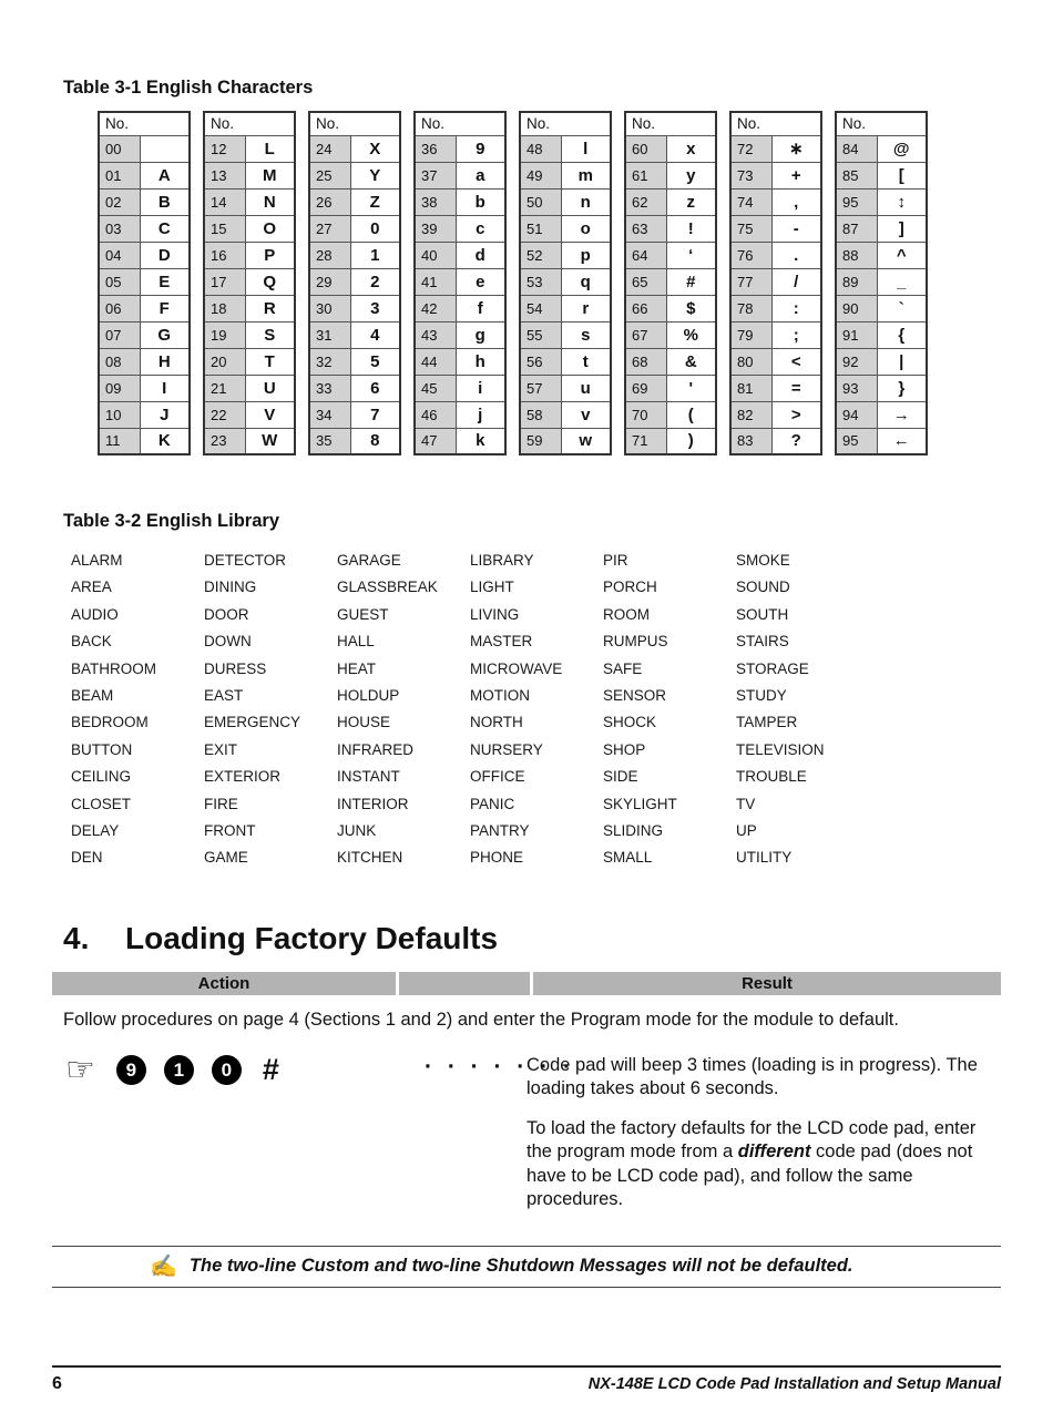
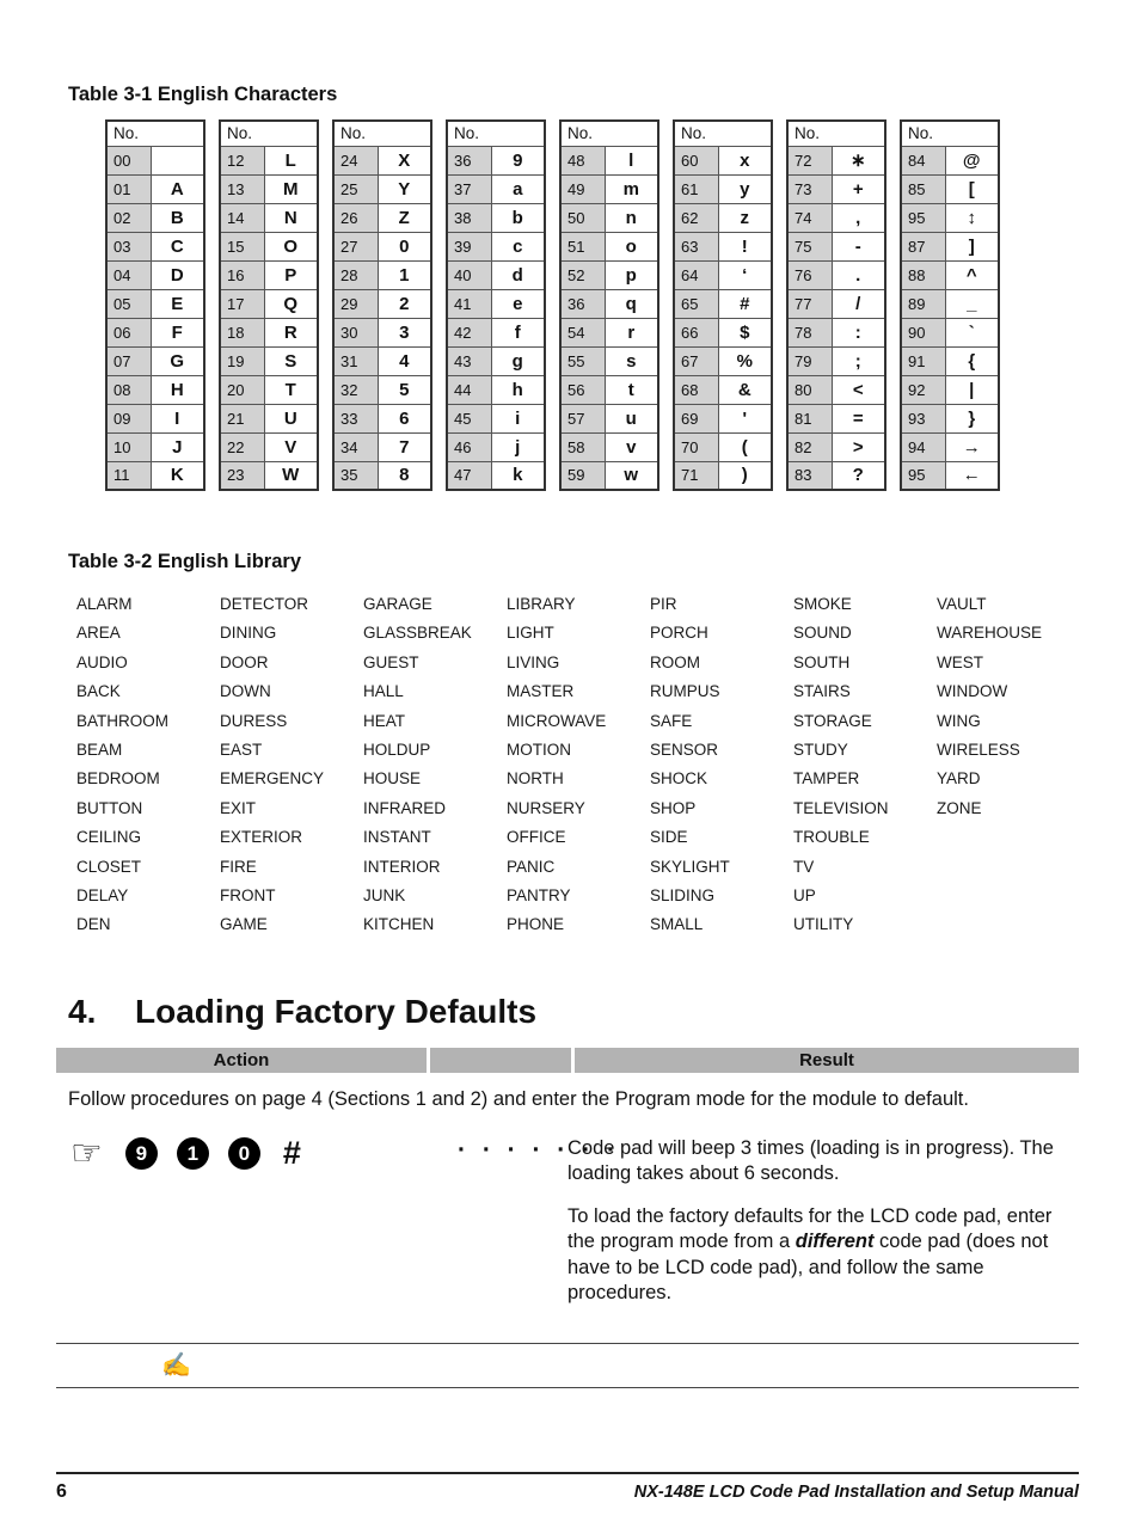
  Table 3-1 English Characters
  No.
  00
  01	A
  02	B
  03	C
  04	D
  05	E
  06	F
  07	G
  08	H
  09	I
  10	J
  11	K
  No.
  12	L
  13	M
  14	N
  15	O
  16	P
  17	Q
  18	R
  19	S
  20	T
  21	U
  22	V
  23	W
  No.
  24	X
  25	Y
  26	Z
  27	0
  28	1
  29	2
  30	3
  31	4
  32	5
  33	6
  34	7
  35	8
  No.
  36	9
  37	a
  38	b
  39	c
  40	d
  41	e
  42	f
  43	g
  44	h
  45	i
  46	j
  47	k
  No.
  48	l
  49	m
  50	n
  51	o
  52	p
- 53	q
+ 36	q
  54	r
  55	s
  56	t
  57	u
  58	v
  59	w
  No.
  60	x
  61	y
  62	z
  63	!
  64	‘
  65	#
  66	$
  67	%
  68	&
  69	'
  70	(
  71	)
  No.
  72	∗
  73	+
  74	,
  75	-
  76	.
  77	/
  78	:
  79	;
  80	<
  81	=
  82	>
  83	?
  No.
  84	@
  85	[
  95	↕
  87	]
  88	^
  89	_
  90	`
  91	{
  92	|
  93	}
  94	→
  95	←
  Table 3-2 English Library
  ALARM
  AREA
  AUDIO
  BACK
  BATHROOM
  BEAM
  BEDROOM
  BUTTON
  CEILING
  CLOSET
  DELAY
  DEN
  DETECTOR
  DINING
  DOOR
  DOWN
  DURESS
  EAST
  EMERGENCY
  EXIT
  EXTERIOR
  FIRE
  FRONT
  GAME
  GARAGE
  GLASSBREAK
  GUEST
  HALL
  HEAT
  HOLDUP
  HOUSE
  INFRARED
  INSTANT
  INTERIOR
  JUNK
  KITCHEN
  LIBRARY
  LIGHT
  LIVING
  MASTER
  MICROWAVE
  MOTION
  NORTH
  NURSERY
  OFFICE
  PANIC
  PANTRY
  PHONE
  PIR
  PORCH
  ROOM
  RUMPUS
  SAFE
  SENSOR
  SHOCK
  SHOP
  SIDE
  SKYLIGHT
  SLIDING
  SMALL
  SMOKE
  SOUND
  SOUTH
  STAIRS
  STORAGE
  STUDY
  TAMPER
  TELEVISION
  TROUBLE
  TV
  UP
  UTILITY
+ VAULT
+ WAREHOUSE
+ WEST
+ WINDOW
+ WING
+ WIRELESS
+ YARD
+ ZONE
  4.
  Loading Factory Defaults
  Action
  Result
  Follow procedures on page 4 (Sections 1 and 2) and enter the Program mode for the module to default.
  ☞
  9
  1
  0
  #
  · · · · · ·
  Code pad will beep 3 times (loading is in progress). The loading takes about 6 seconds.
  To load the factory defaults for the LCD code pad, enter the program mode from a different code pad (does not have to be LCD code pad), and follow the same procedures.
  ✍
- The two-line Custom and two-line Shutdown Messages will not be defaulted.
  6
  NX-148E LCD Code Pad Installation and Setup Manual
